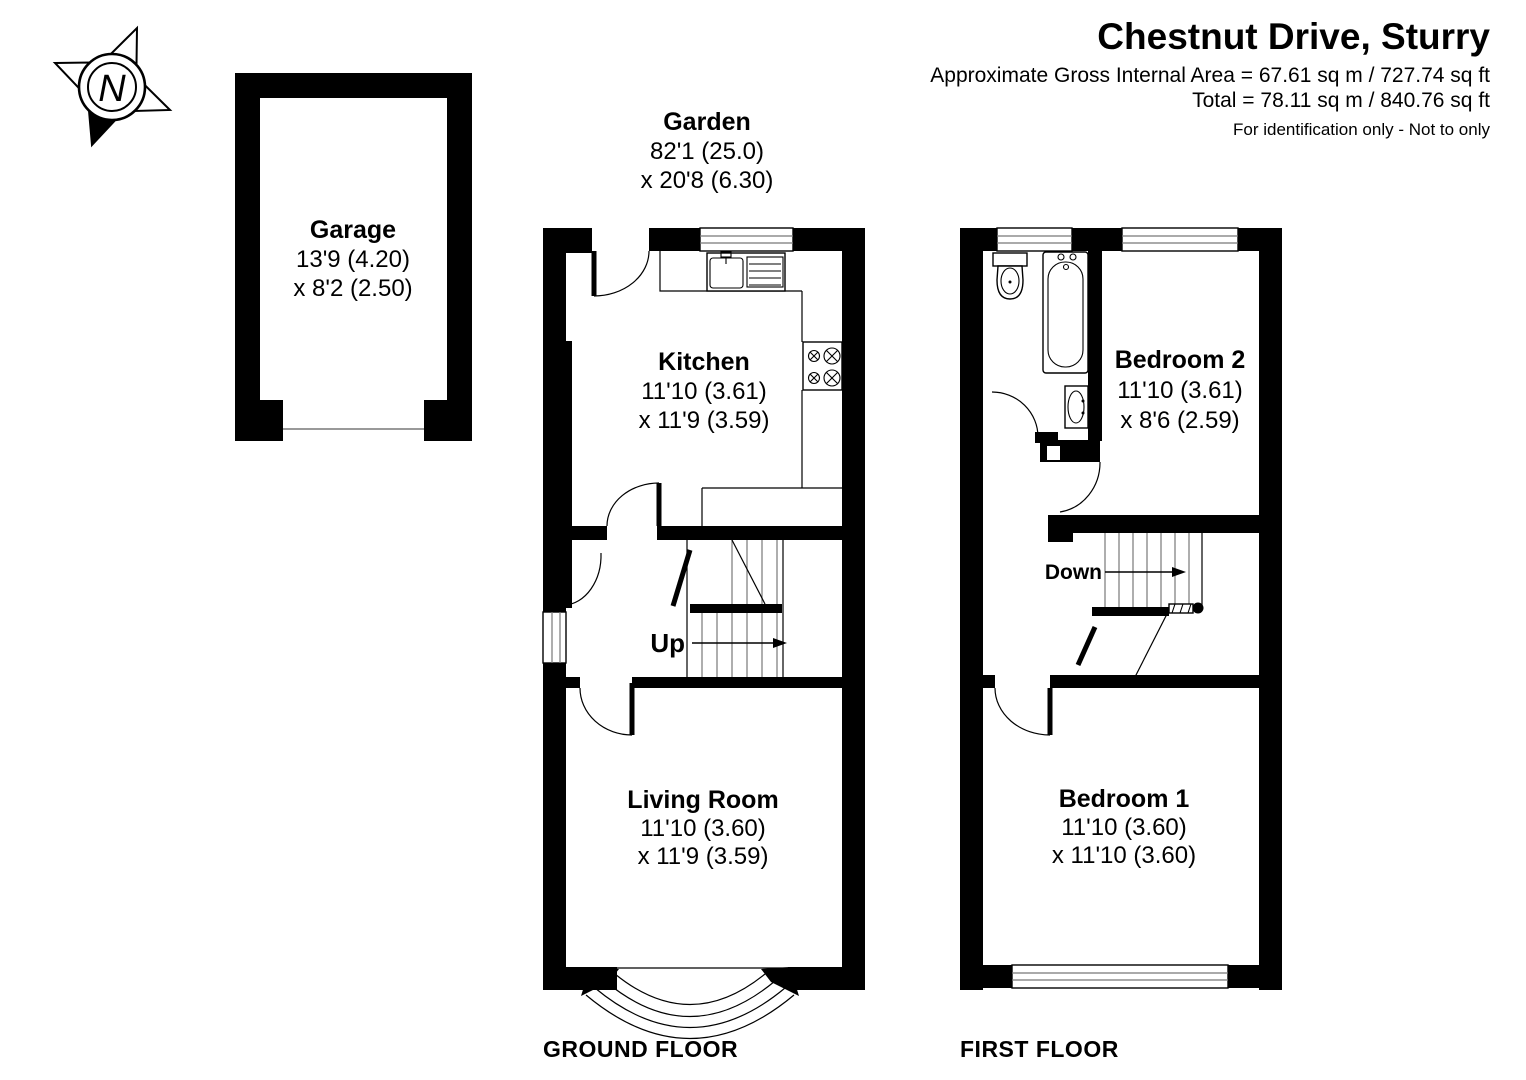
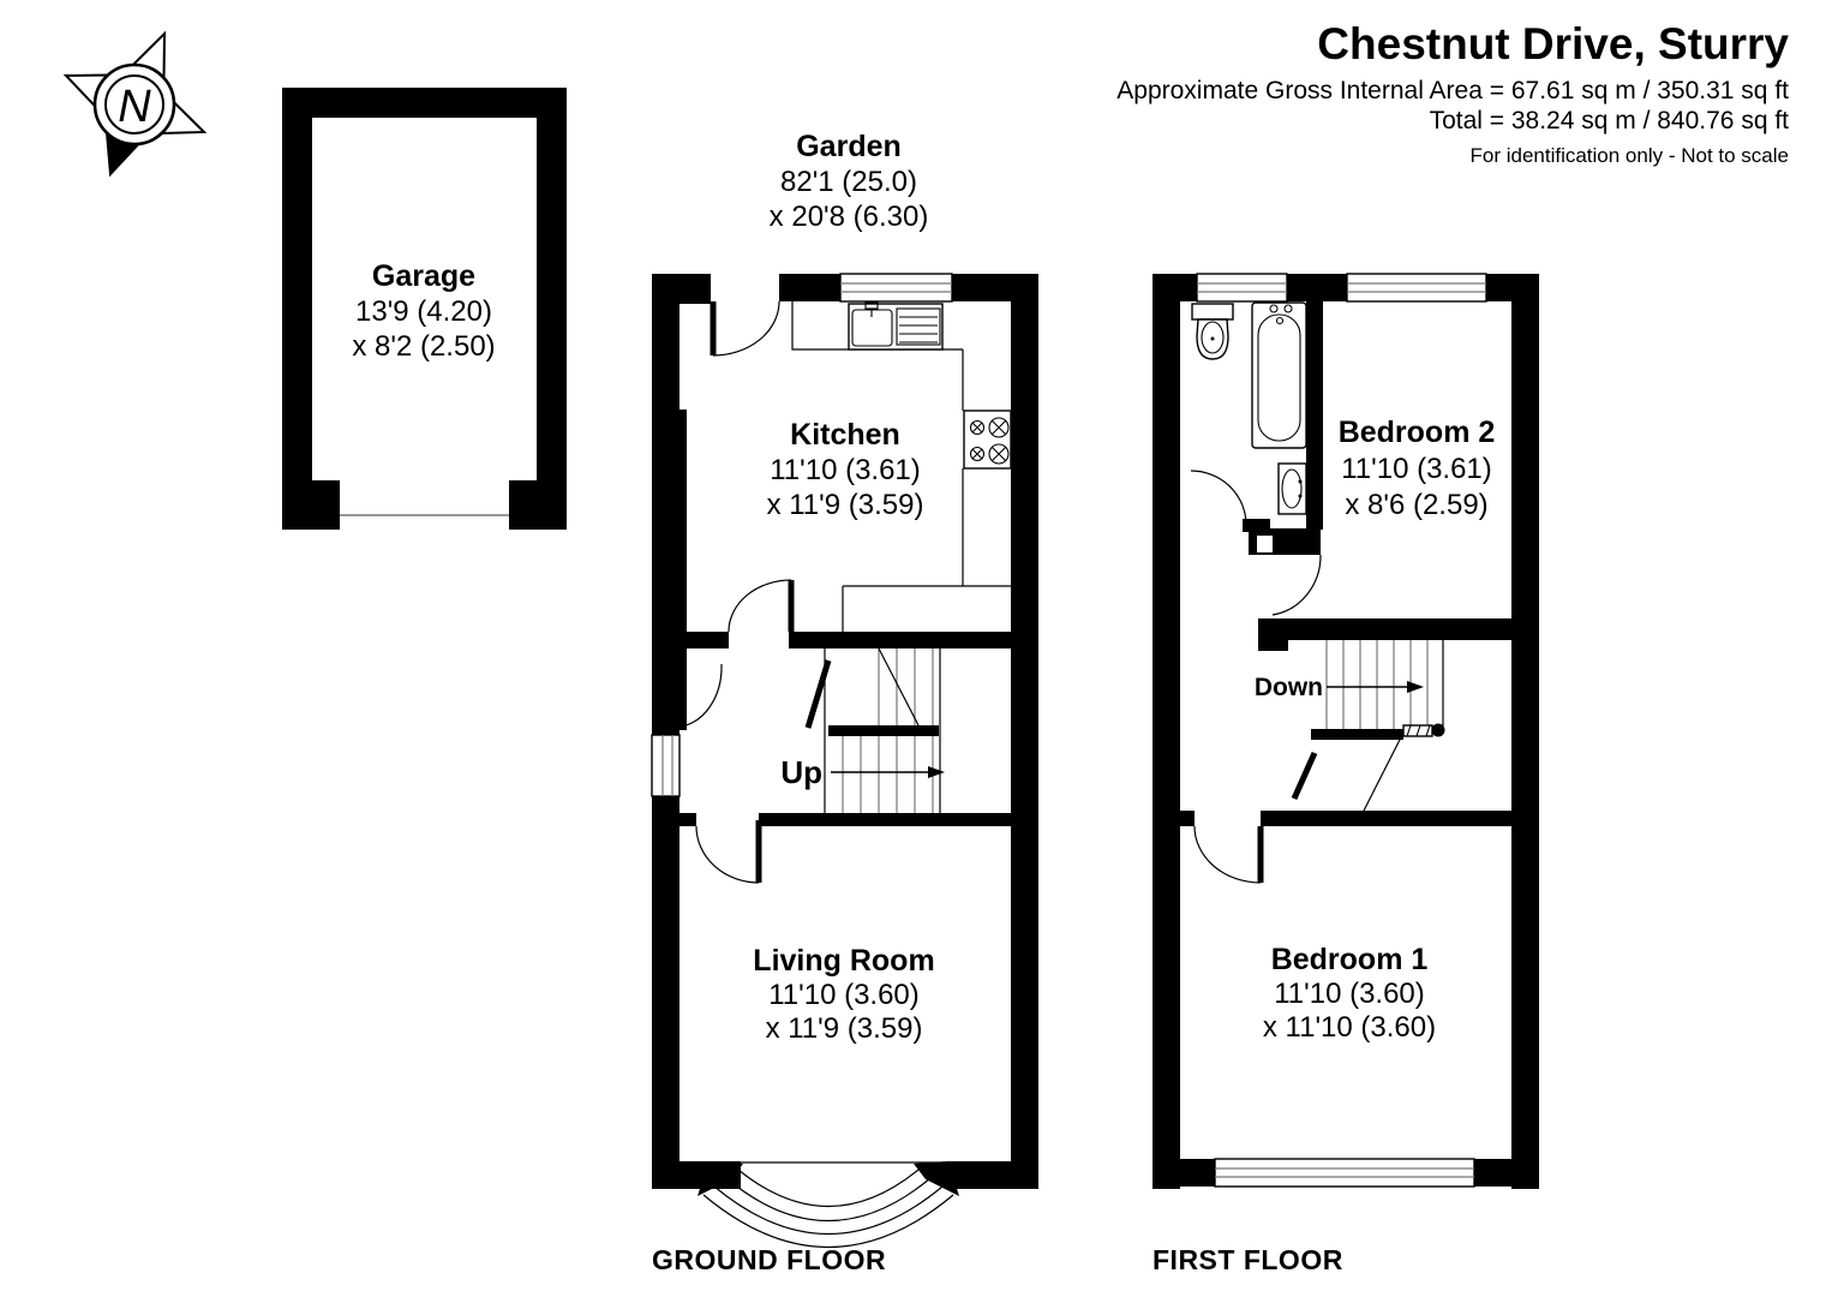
  Chestnut Drive, Sturry
- Approximate Gross Internal Area = 67.61 sq m / 727.74 sq ft
+ Approximate Gross Internal Area = 67.61 sq m / 350.31 sq ft
- Total = 78.11 sq m / 840.76 sq ft
+ Total = 38.24 sq m / 840.76 sq ft
- For identification only - Not to only
+ For identification only - Not to scale
  N
  Garage
  13'9 (4.20)
  x 8'2 (2.50)
  Garden
  82'1 (25.0)
  x 20'8 (6.30)
  Up
  Kitchen
  11'10 (3.61)
  x 11'9 (3.59)
  Living Room
  11'10 (3.60)
  x 11'9 (3.59)
  GROUND FLOOR
  Down
  Bedroom 2
  11'10 (3.61)
  x 8'6 (2.59)
  Bedroom 1
  11'10 (3.60)
  x 11'10 (3.60)
  FIRST FLOOR
